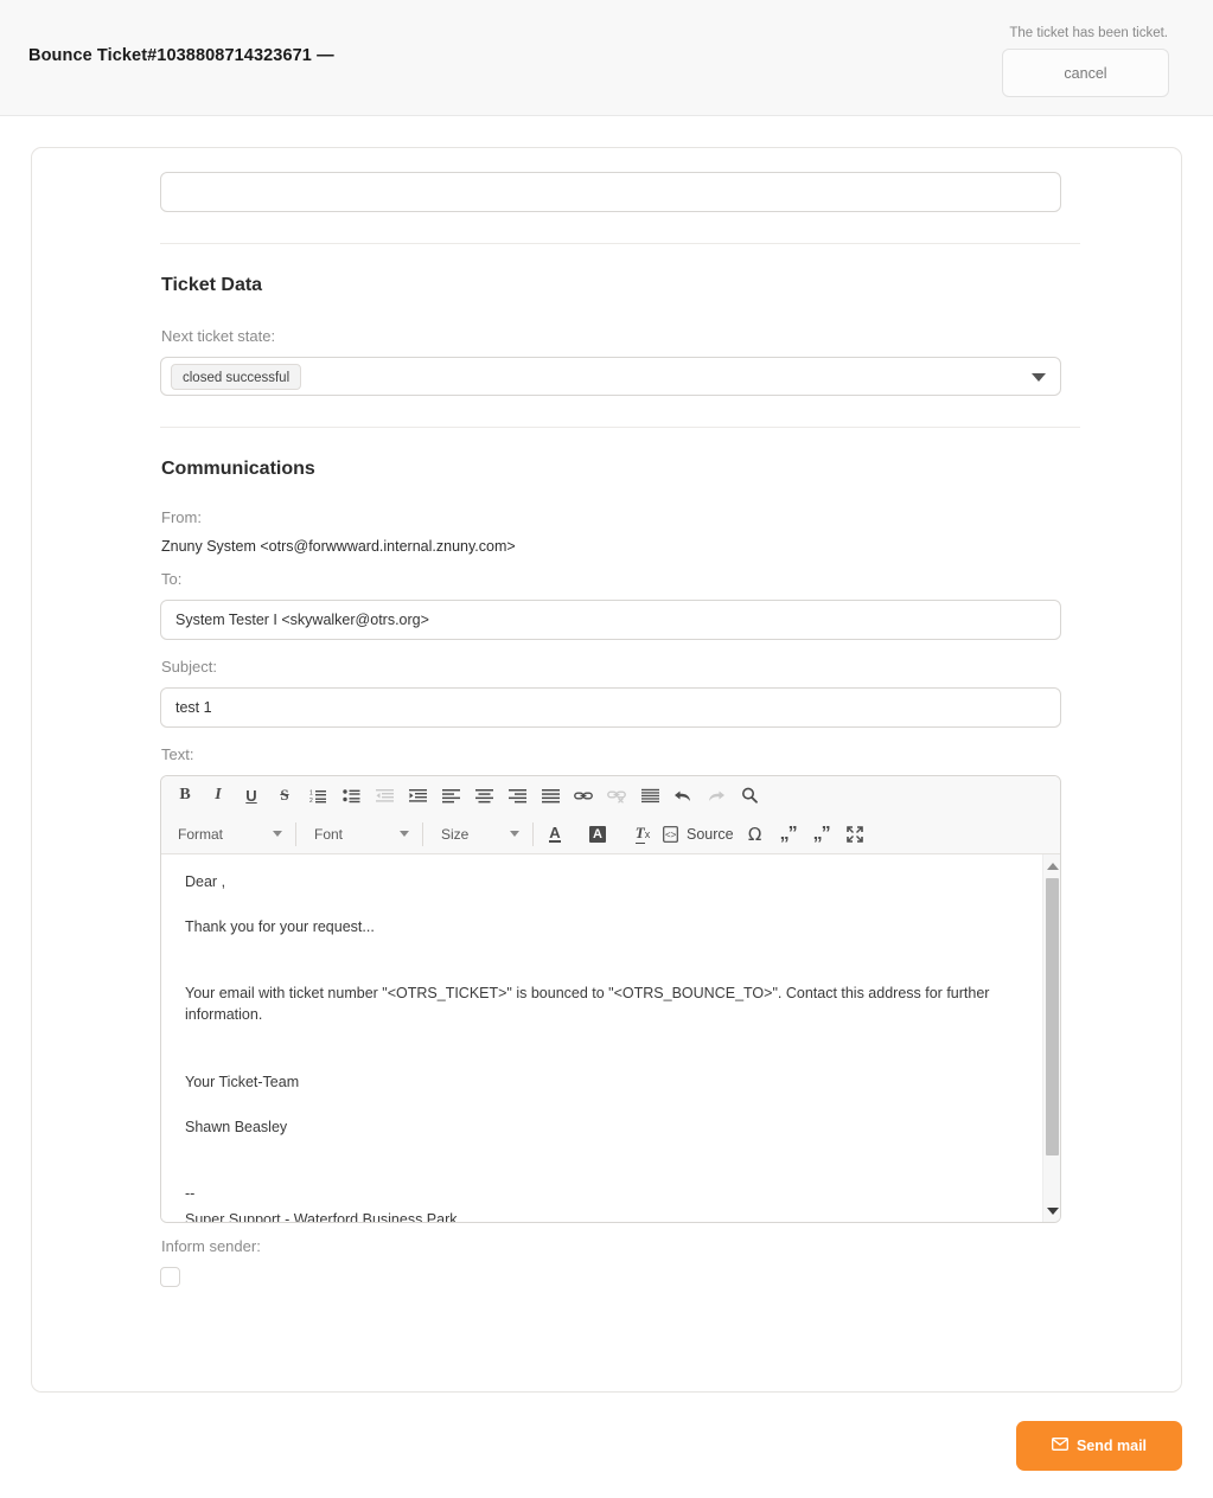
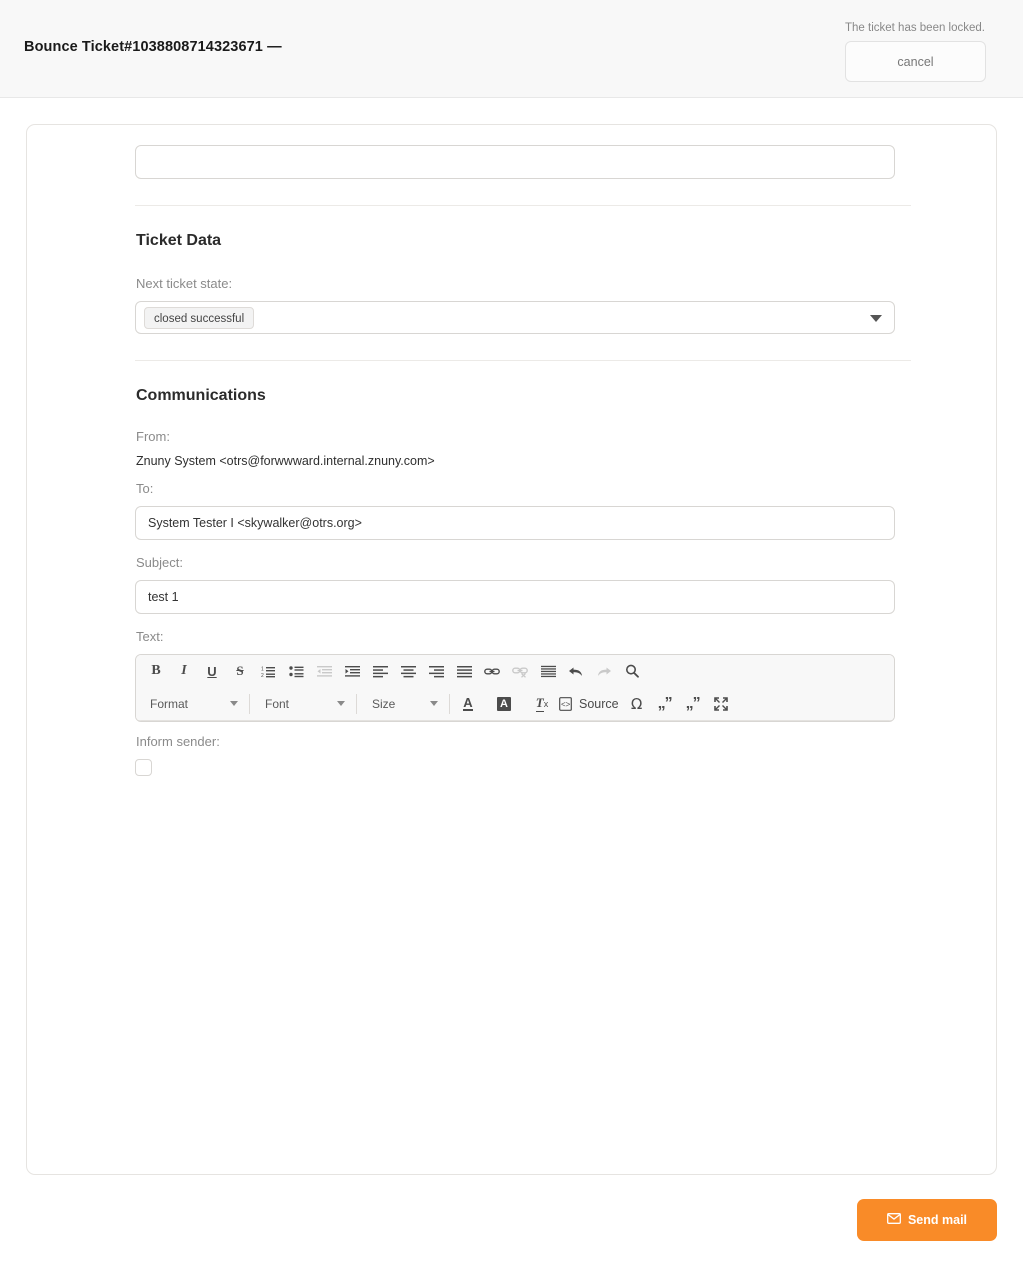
  Bounce Ticket#1038808714323671 —
- The ticket has been ticket.
+ The ticket has been locked.
  cancel
  Ticket Data
  Next ticket state:
  closed successful
  Communications
  From:
  Znuny System <otrs@forwwward.internal.znuny.com>
  To:
  System Tester I <skywalker@otrs.org>
  Subject:
  test 1
  Text:
  B
  I
  U
  S
  Format
  Font
  Size
  A
  A
  T
  x
  <>
  Source
  Ω
  „”
  „”
- Dear ,
- Thank you for your request...
- Your email with ticket number "<OTRS_TICKET>" is bounced to "<OTRS_BOUNCE_TO>". Contact this address for further information.
- Your Ticket-Team
- Shawn Beasley
- --
- Super Support - Waterford Business Park
  Inform sender:
  Send mail
